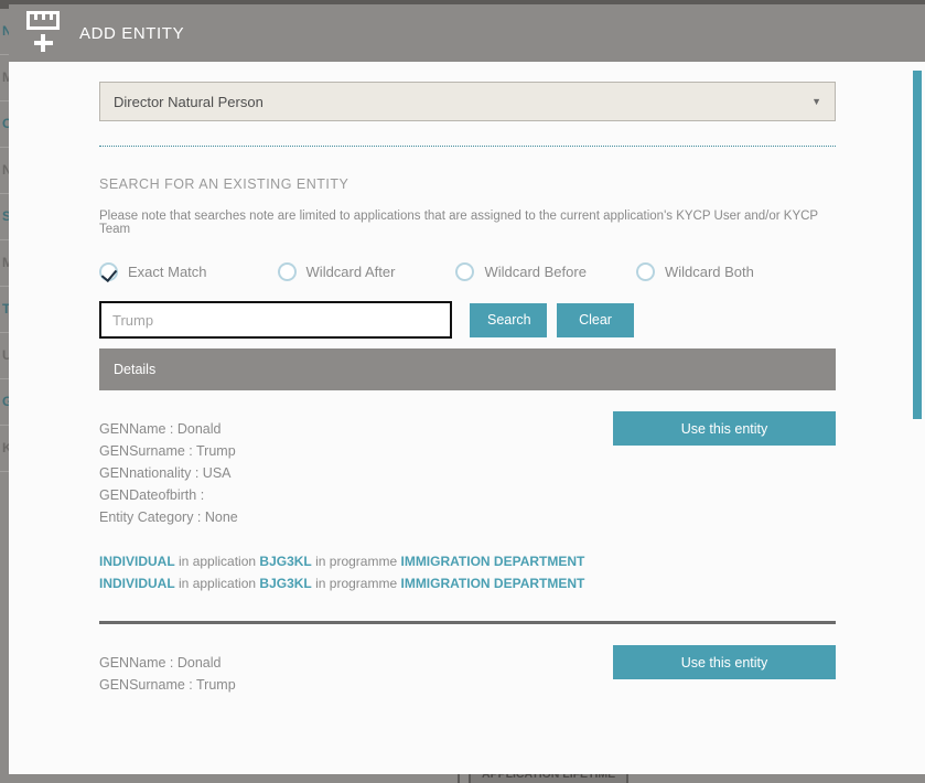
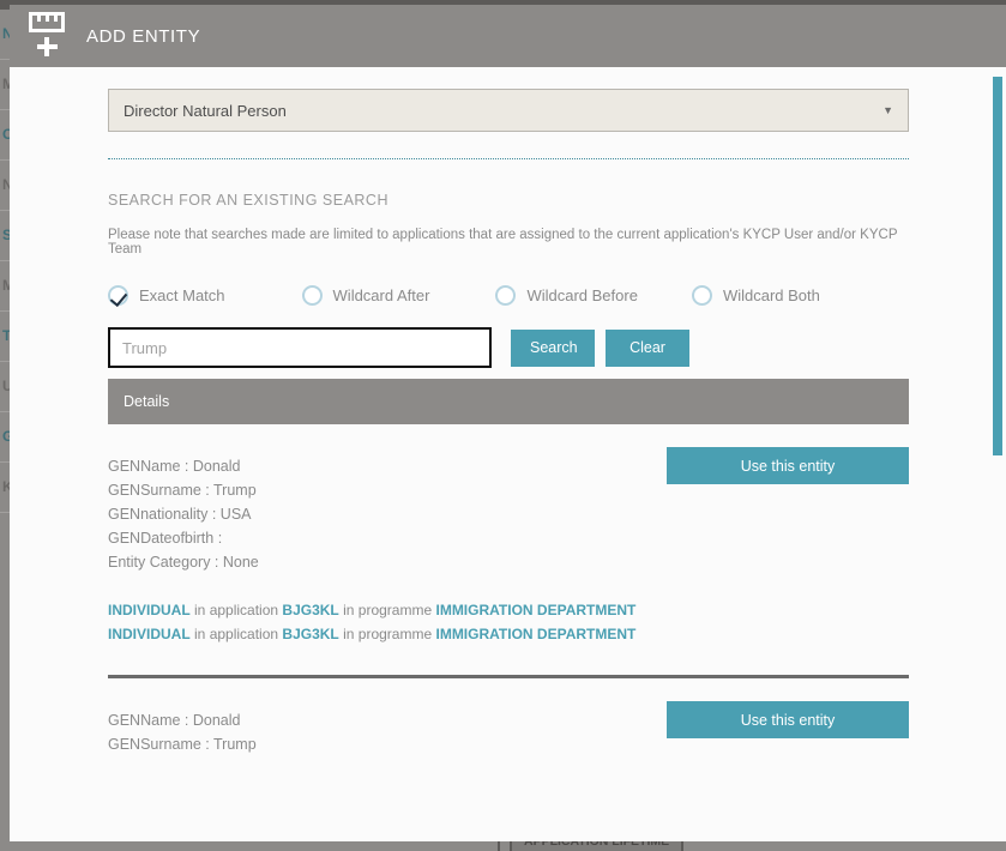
  N
  M
  C
  N
  S
  M
  T
  U
  G
  K
  APPLICATION LIFETIME
  ADD ENTITY
  Director Natural Person
  ▼
- SEARCH FOR AN EXISTING ENTITY
+ SEARCH FOR AN EXISTING SEARCH
- Please note that searches note are limited to applications that are assigned to the current application's KYCP User and/or KYCP Team
+ Please note that searches made are limited to applications that are assigned to the current application's KYCP User and/or KYCP Team
  Exact Match
  Wildcard After
  Wildcard Before
  Wildcard Both
  Trump
  Search
  Clear
  Details
  GENName : Donald
  GENSurname : Trump
  GENnationality : USA
  GENDateofbirth :
  Entity Category : None
  Use this entity
  INDIVIDUAL in application BJG3KL in programme IMMIGRATION DEPARTMENT
  INDIVIDUAL in application BJG3KL in programme IMMIGRATION DEPARTMENT
  GENName : Donald
  GENSurname : Trump
  Use this entity
